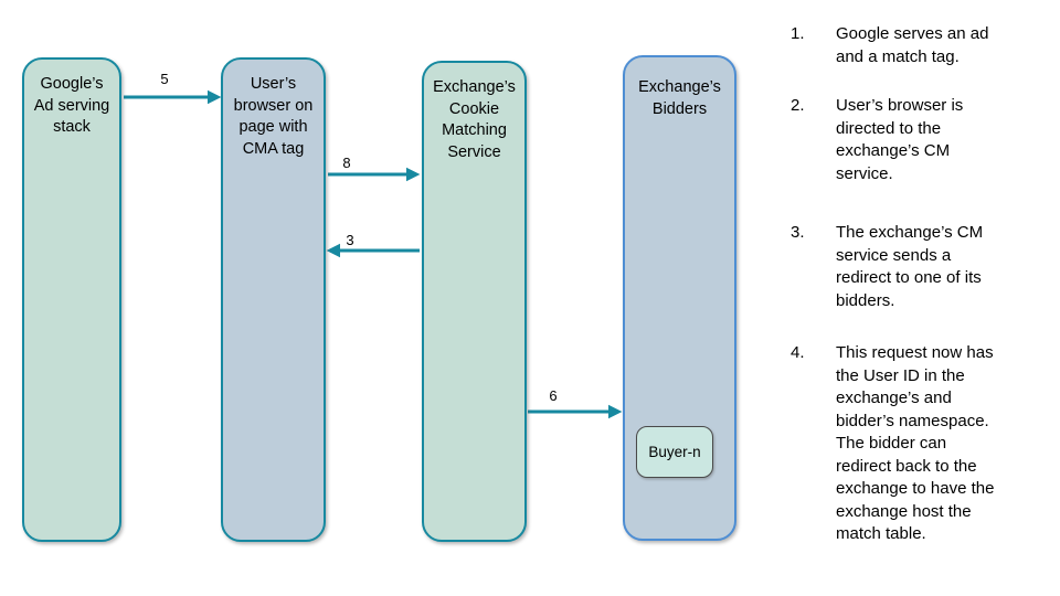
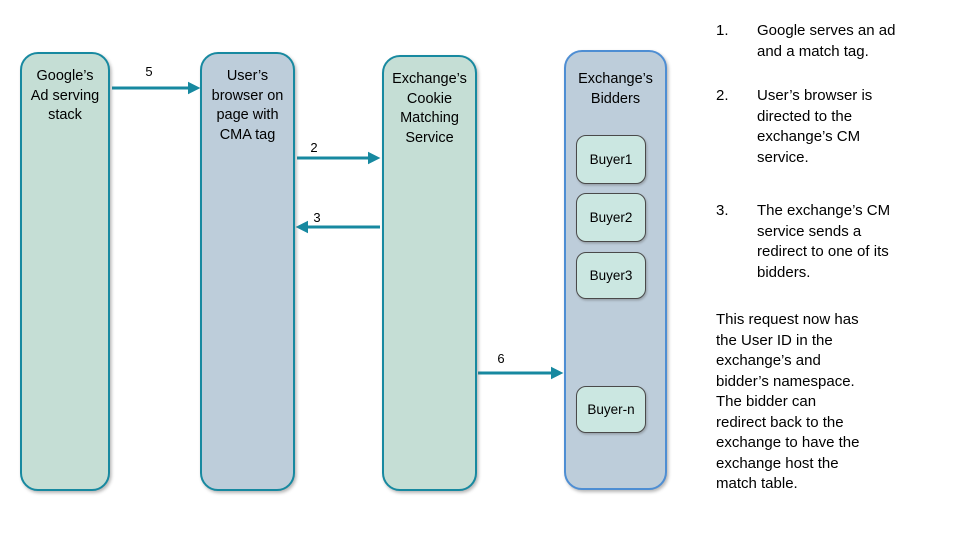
  5
- 8
+ 2
  3
  6
  Google’s
  Ad serving
  stack
  User’s
  browser on
  page with
  CMA tag
  Exchange’s
  Cookie
  Matching
  Service
  Exchange’s
  Bidders
+ Buyer1
+ Buyer2
+ Buyer3
  Buyer-n
  1.
  Google serves an ad
  and a match tag.
  2.
  User’s browser is
  directed to the
  exchange’s CM
  service.
  3.
  The exchange’s CM
  service sends a
  redirect to one of its
  bidders.
- 4.
  This request now has
  the User ID in the
  exchange’s and
  bidder’s namespace.
  The bidder can
  redirect back to the
  exchange to have the
  exchange host the
  match table.
